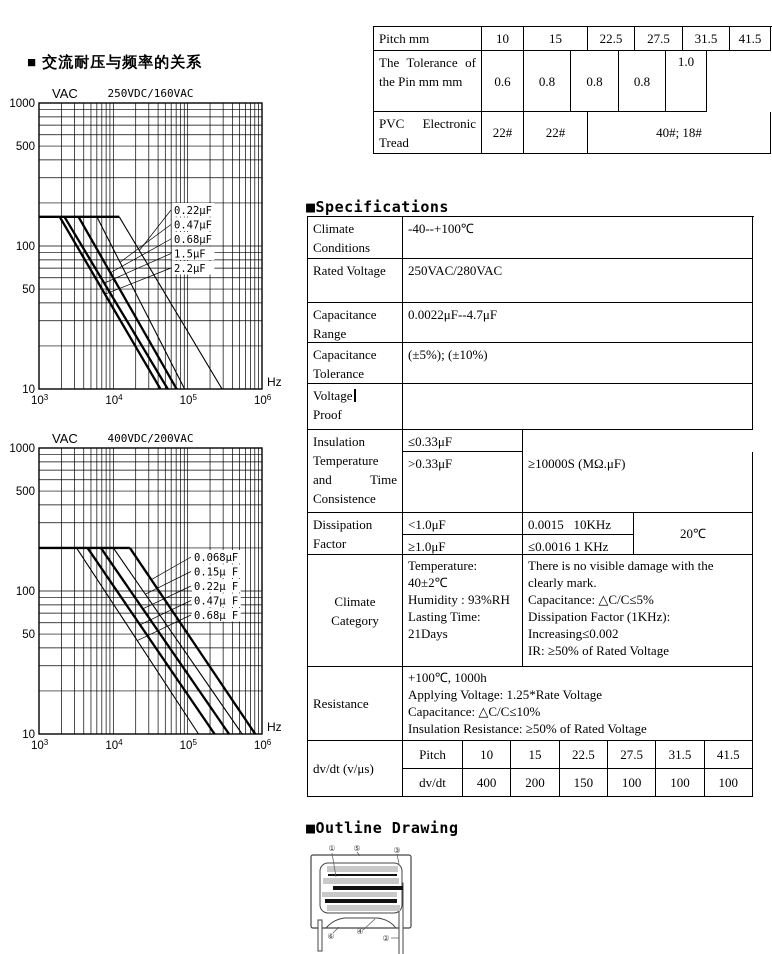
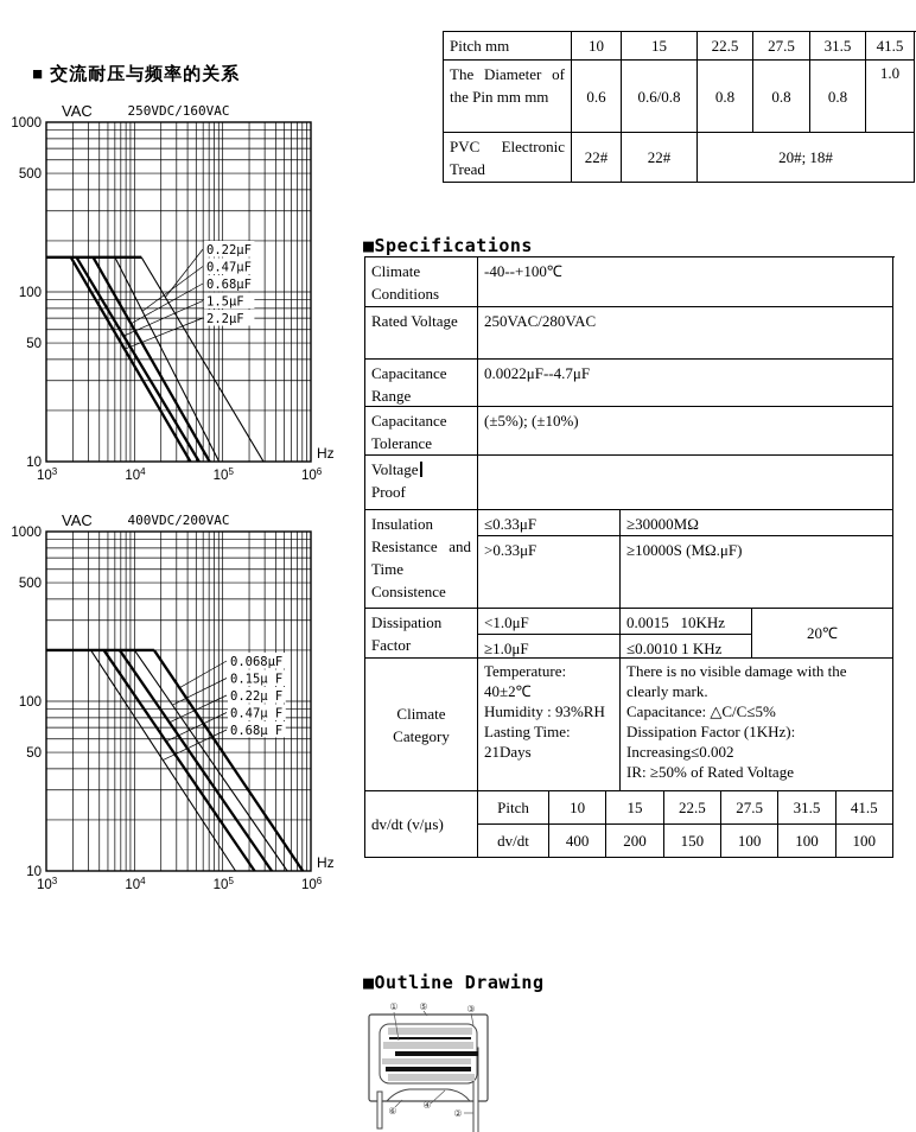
  ■ 交流耐压与频率的关系
  1000
  500
  100
  50
  10
  103
  104
  105
  106
  0.22μF
  0.47μF
  0.68μF
  1.5μF
  2.2μF
  250VDC/160VAC
  VAC
  Hz
  1000
  500
  100
  50
  10
  103
  104
  105
  106
  0.068μF
  0.15μ F
  0.22μ F
  0.47μ F
  0.68μ F
  400VDC/200VAC
  VAC
  Hz
  Pitch mm
  10
  15
  22.5
  27.5
  31.5
  41.5
- The Tolerance of the Pin mm mm
+ The Diameter of the Pin mm mm
  0.6
+ 0.6/0.8
  0.8
  0.8
  0.8
  1.0
  PVC Electronic Tread
  22#
  22#
- 40#; 18#
+ 20#; 18#
  ■Specifications
  Climate Conditions
  -40--+100℃
  Rated Voltage
  250VAC/280VAC
  Capacitance Range
  0.0022μF--4.7μF
  Capacitance Tolerance
  (±5%); (±10%)
  Voltage
  Proof
- Insulation Temperature and Time Consistence
+ Insulation Resistance and Time Consistence
  ≤0.33μF
+ ≥30000MΩ
  >0.33μF
  ≥10000S (MΩ.μF)
  Dissipation Factor
  <1.0μF
  0.0015 10KHz
  ≥1.0μF
- ≤0.0016 1 KHz
+ ≤0.0010 1 KHz
  20℃
  Climate Category
  Temperature: 40±2℃
  Humidity : 93%RH
  Lasting Time: 21Days
  There is no visible damage with the clearly mark.
  Capacitance: △C/C≤5%
  Dissipation Factor (1KHz): Increasing≤0.002
  IR: ≥50% of Rated Voltage
- Resistance
- +100℃, 1000h
- Applying Voltage: 1.25*Rate Voltage
- Capacitance: △C/C≤10%
- Insulation Resistance: ≥50% of Rated Voltage
  dv/dt (v/μs)
  Pitch
  10
  15
  22.5
  27.5
  31.5
  41.5
  dv/dt
  400
  200
  150
  100
  100
  100
  ■Outline Drawing
  ①
  ⑤
  ③
  ⑥
  ④
  ②
